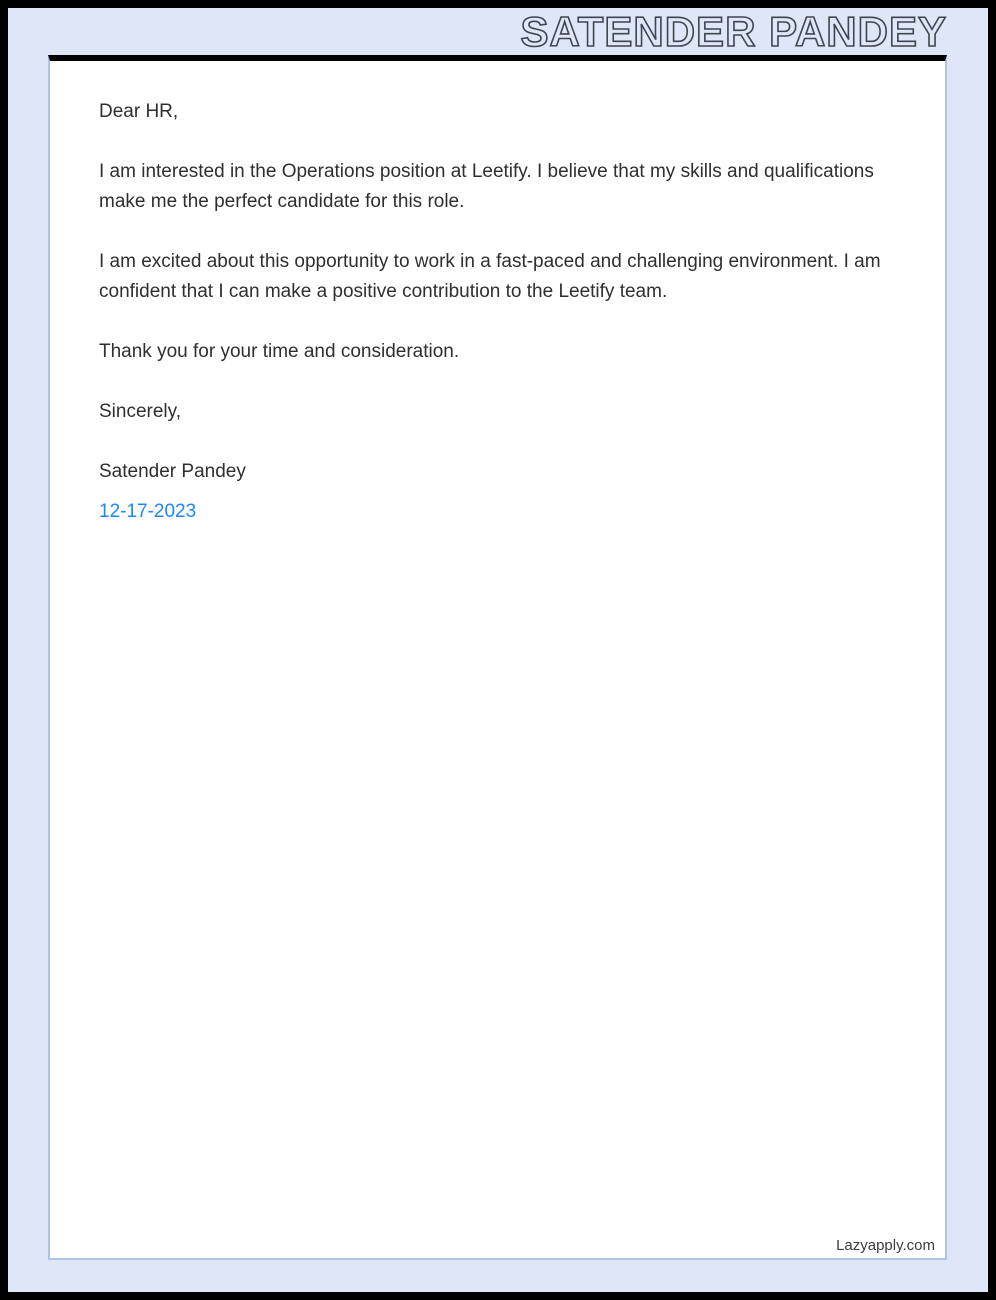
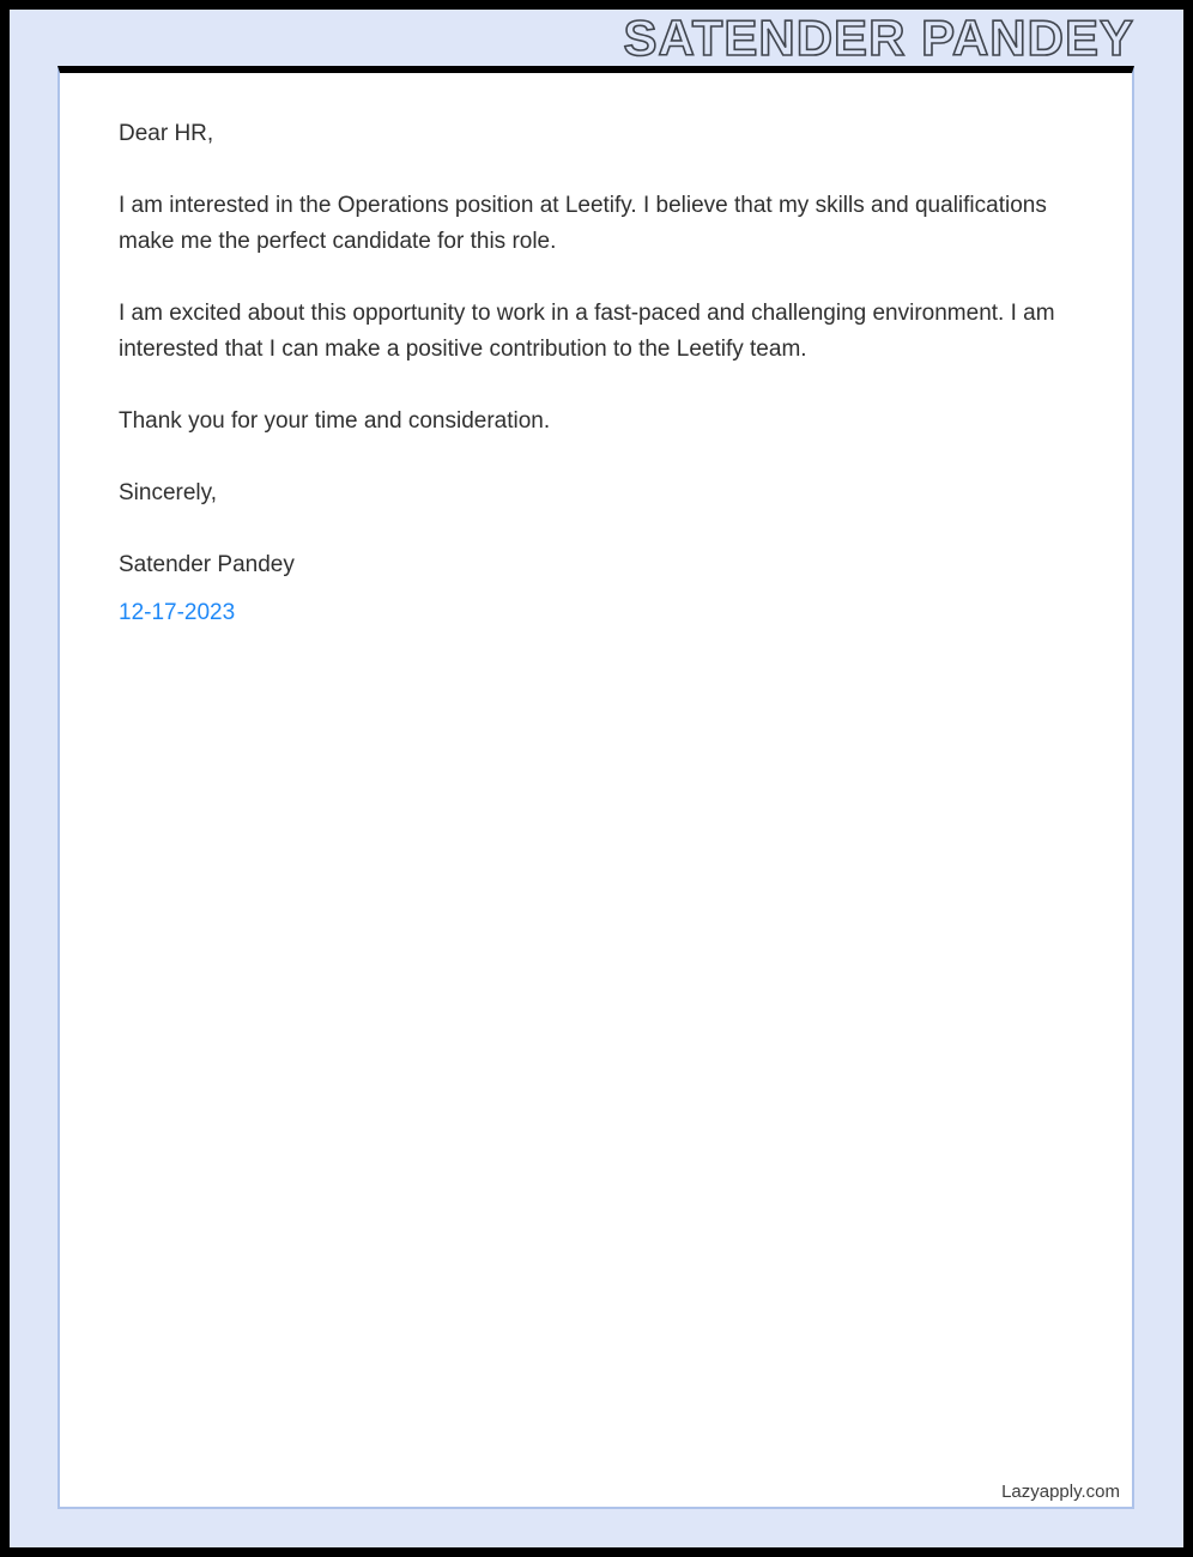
  SATENDER PANDEY
  Dear HR,
  I am interested in the Operations position at Leetify. I believe that my skills and qualifications make me the perfect candidate for this role.
- I am excited about this opportunity to work in a fast-paced and challenging environment. I am confident that I can make a positive contribution to the Leetify team.
+ I am excited about this opportunity to work in a fast-paced and challenging environment. I am interested that I can make a positive contribution to the Leetify team.
  Thank you for your time and consideration.
  Sincerely,
  Satender Pandey
  12-17-2023
  Lazyapply.com
